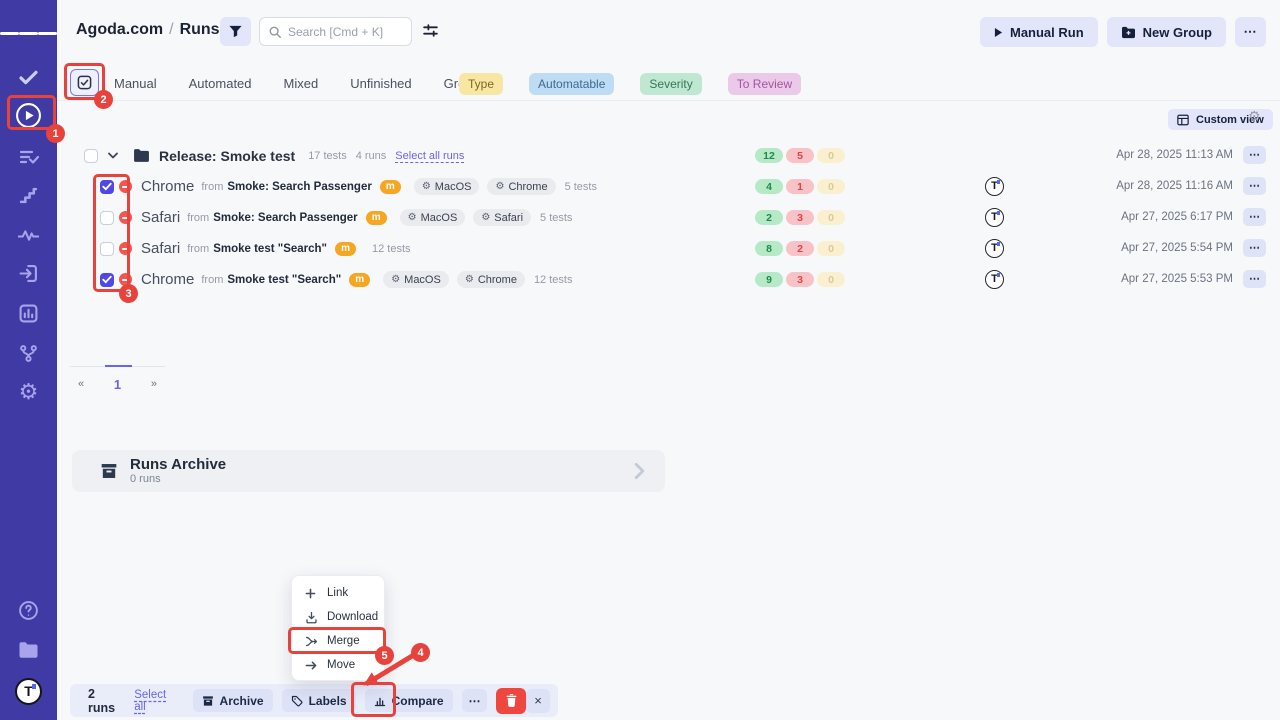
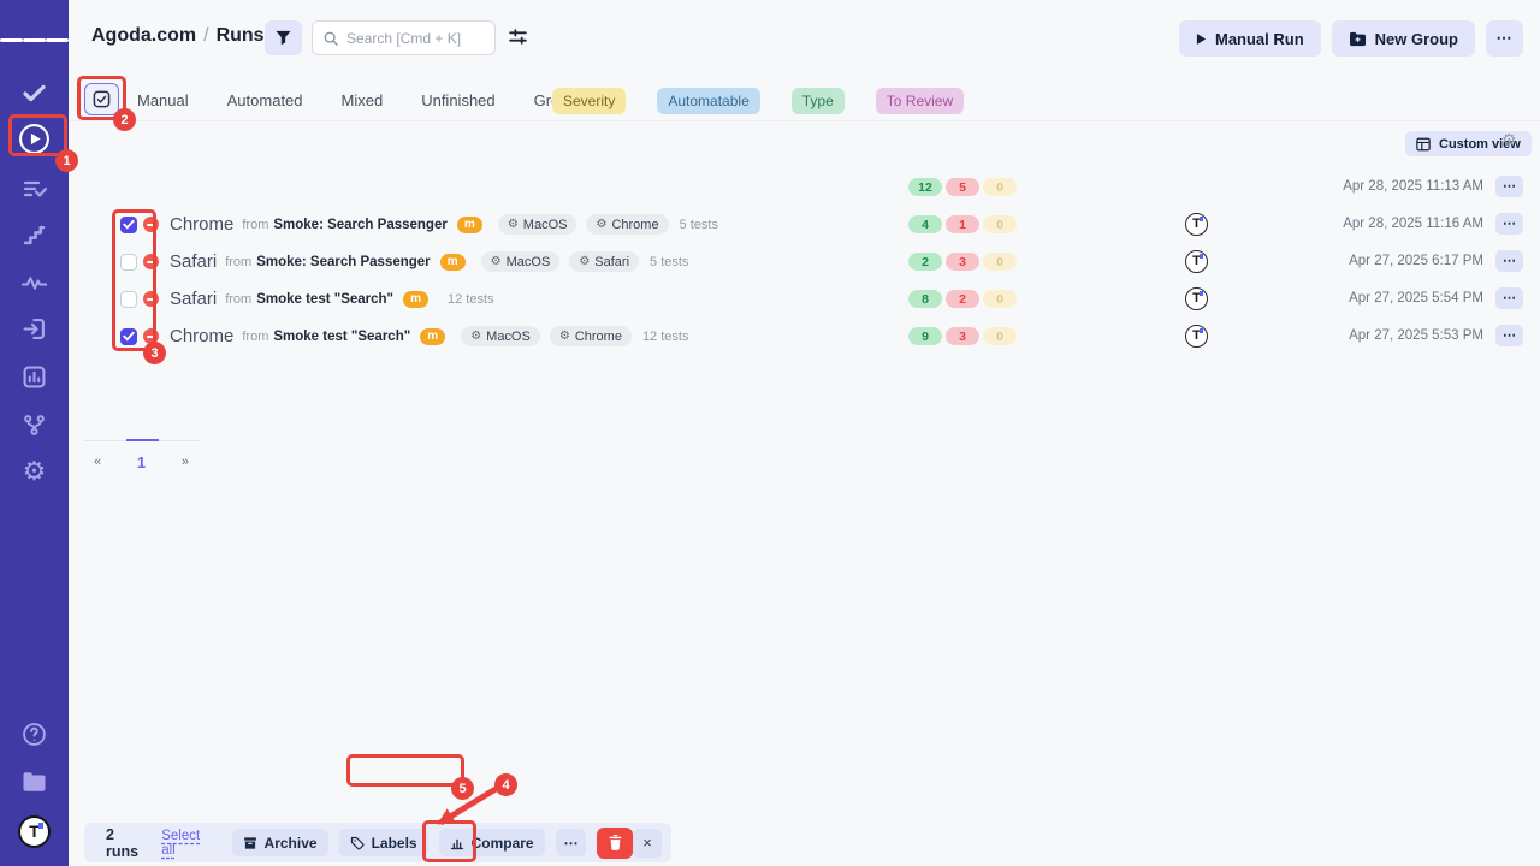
  ⚙
  T
  Agoda.com / Runs
  Search [Cmd + K]
  Manual Run
  New Group
  ⋯
  Manual
  Automated
  Mixed
  Unfinished
- Type
+ Severity
  Automatable
- Severity
+ Type
  To Review
  Custom view
  ⚙
- Release: Smoke test
- 17 tests
- 4 runs
- Select all runs
  12
  5
  0
  Apr 28, 2025 11:13 AM
  ⋯
  Chrome
  from
  Smoke: Search Passenger
  m
  ⚙
  MacOS
  ⚙
  Chrome
  5 tests
  4
  1
  0
  T
  Apr 28, 2025 11:16 AM
  ⋯
  Safari
  from
  Smoke: Search Passenger
  m
  ⚙
  MacOS
  ⚙
  Safari
  5 tests
  2
  3
  0
  T
  Apr 27, 2025 6:17 PM
  ⋯
  Safari
  from
  Smoke test "Search"
  m
  12 tests
  8
  2
  0
  T
  Apr 27, 2025 5:54 PM
  ⋯
  Chrome
  from
  Smoke test "Search"
  m
  ⚙
  MacOS
  ⚙
  Chrome
  12 tests
  9
  3
  0
  T
  Apr 27, 2025 5:53 PM
  ⋯
  «
  1
  »
- Runs Archive
- 0 runs
- Link
- Download
- Merge
- Move
  2 runs
  Select all
  Archive
  Labels
  Compare
  ⋯
  ×
  1
  2
  3
  5
  4
